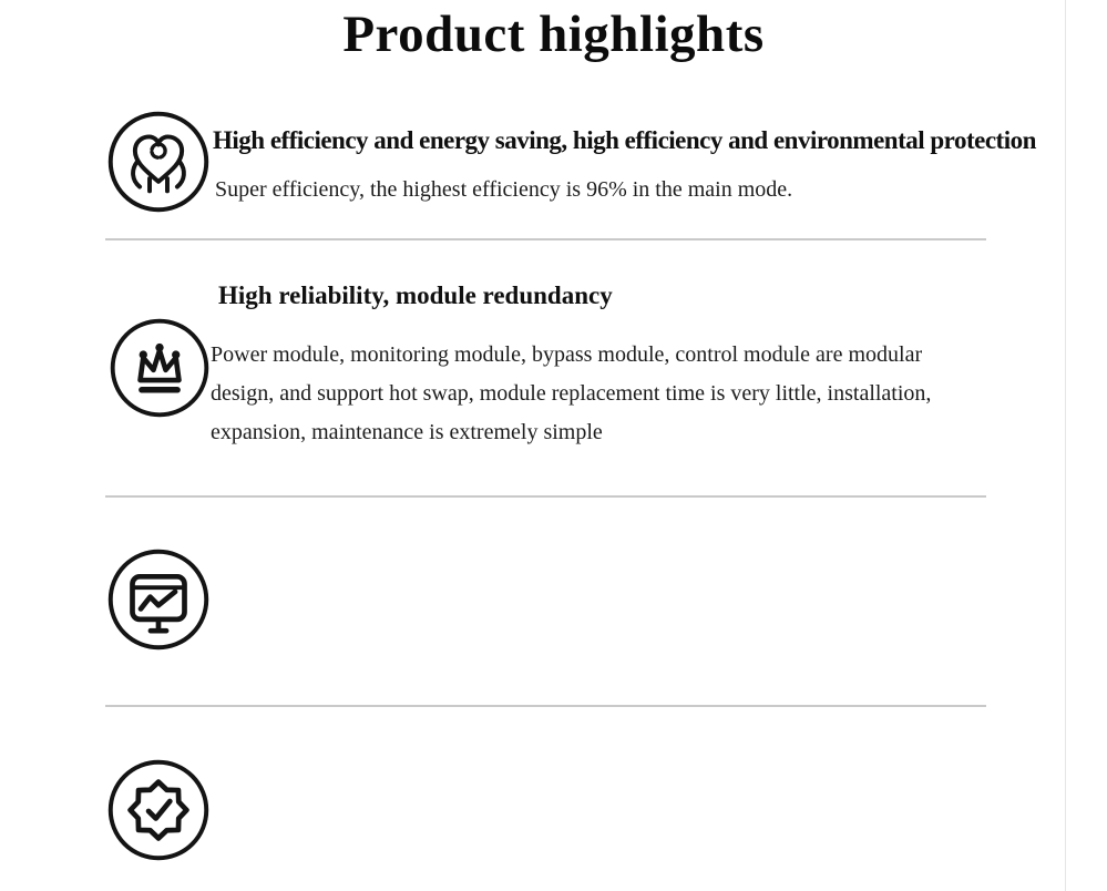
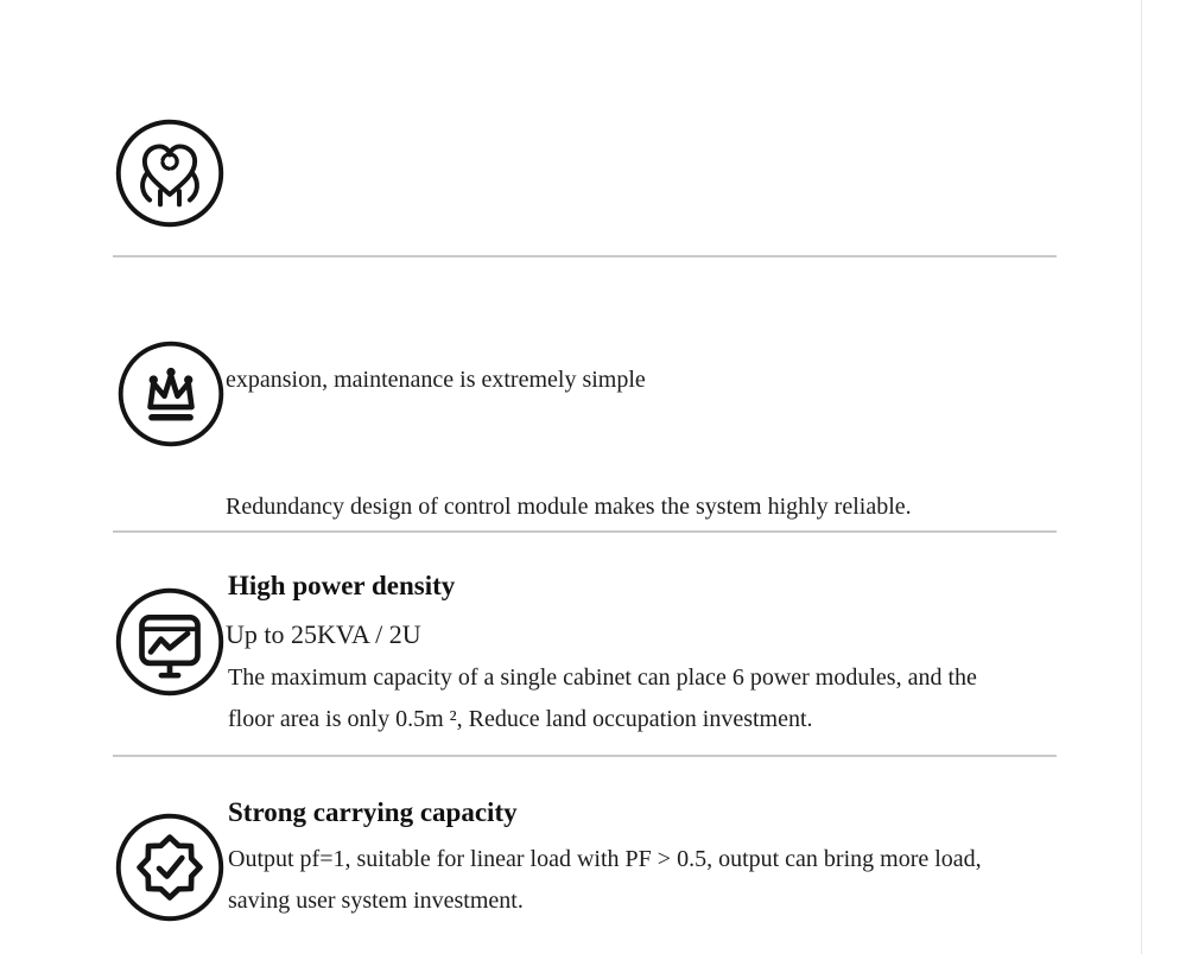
- Product highlights
- High efficiency and energy saving, high efficiency and environmental protection
- Super efficiency, the highest efficiency is 96% in the main mode.
- High reliability, module redundancy
- Power module, monitoring module, bypass module, control module are modular
- design, and support hot swap, module replacement time is very little, installation,
  expansion, maintenance is extremely simple
+ Redundancy design of control module makes the system highly reliable.
+ High power density
+ Up to 25KVA / 2U
+ The maximum capacity of a single cabinet can place 6 power modules, and the
+ floor area is only 0.5m ², Reduce land occupation investment.
+ Strong carrying capacity
+ Output pf=1, suitable for linear load with PF > 0.5, output can bring more load,
+ saving user system investment.
